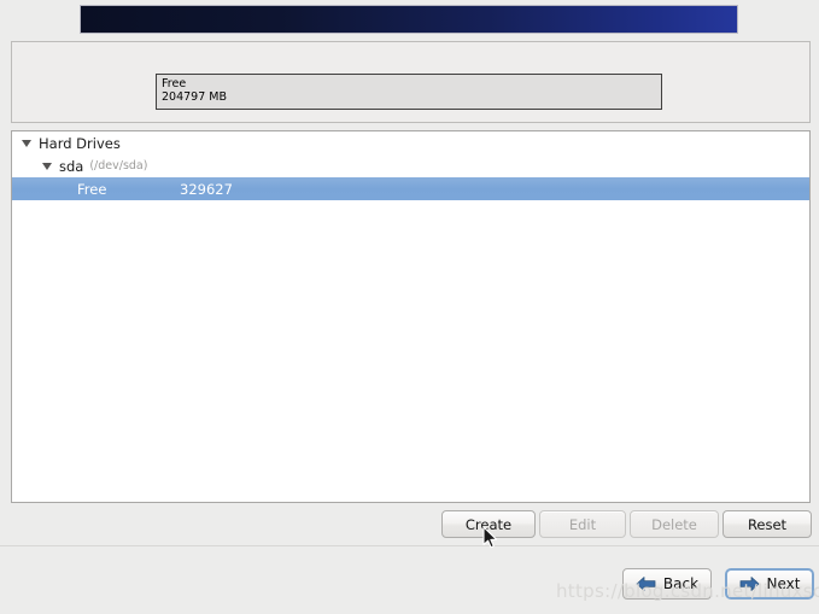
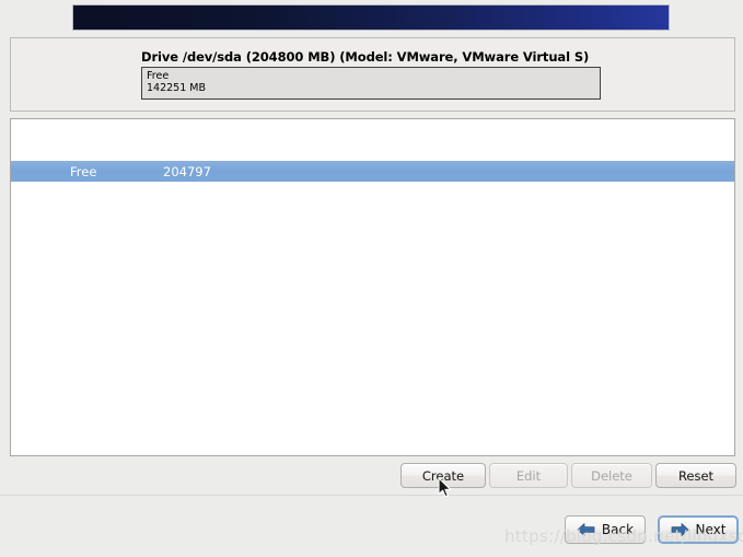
+ Drive /dev/sda (204800 MB) (Model: VMware, VMware Virtual S)
  Free
- 204797 MB
+ 142251 MB
- Hard Drives
- sda
- (/dev/sda)
  Free
- 329627
+ 204797
  Create
  Edit
  Delete
  Reset
  Back
  Next
  https://blog.csdn.net/linuxs
